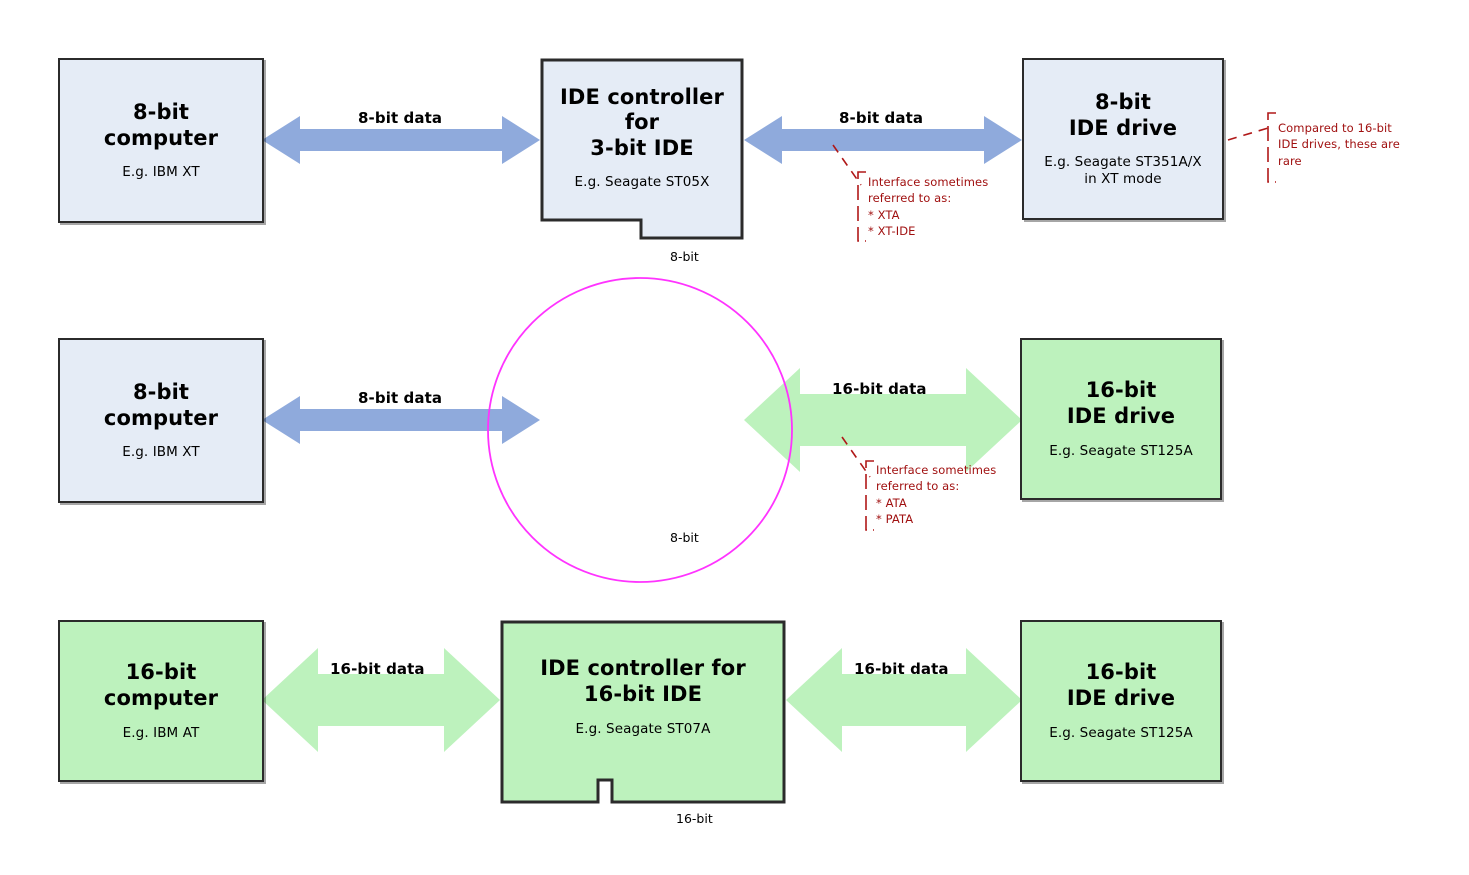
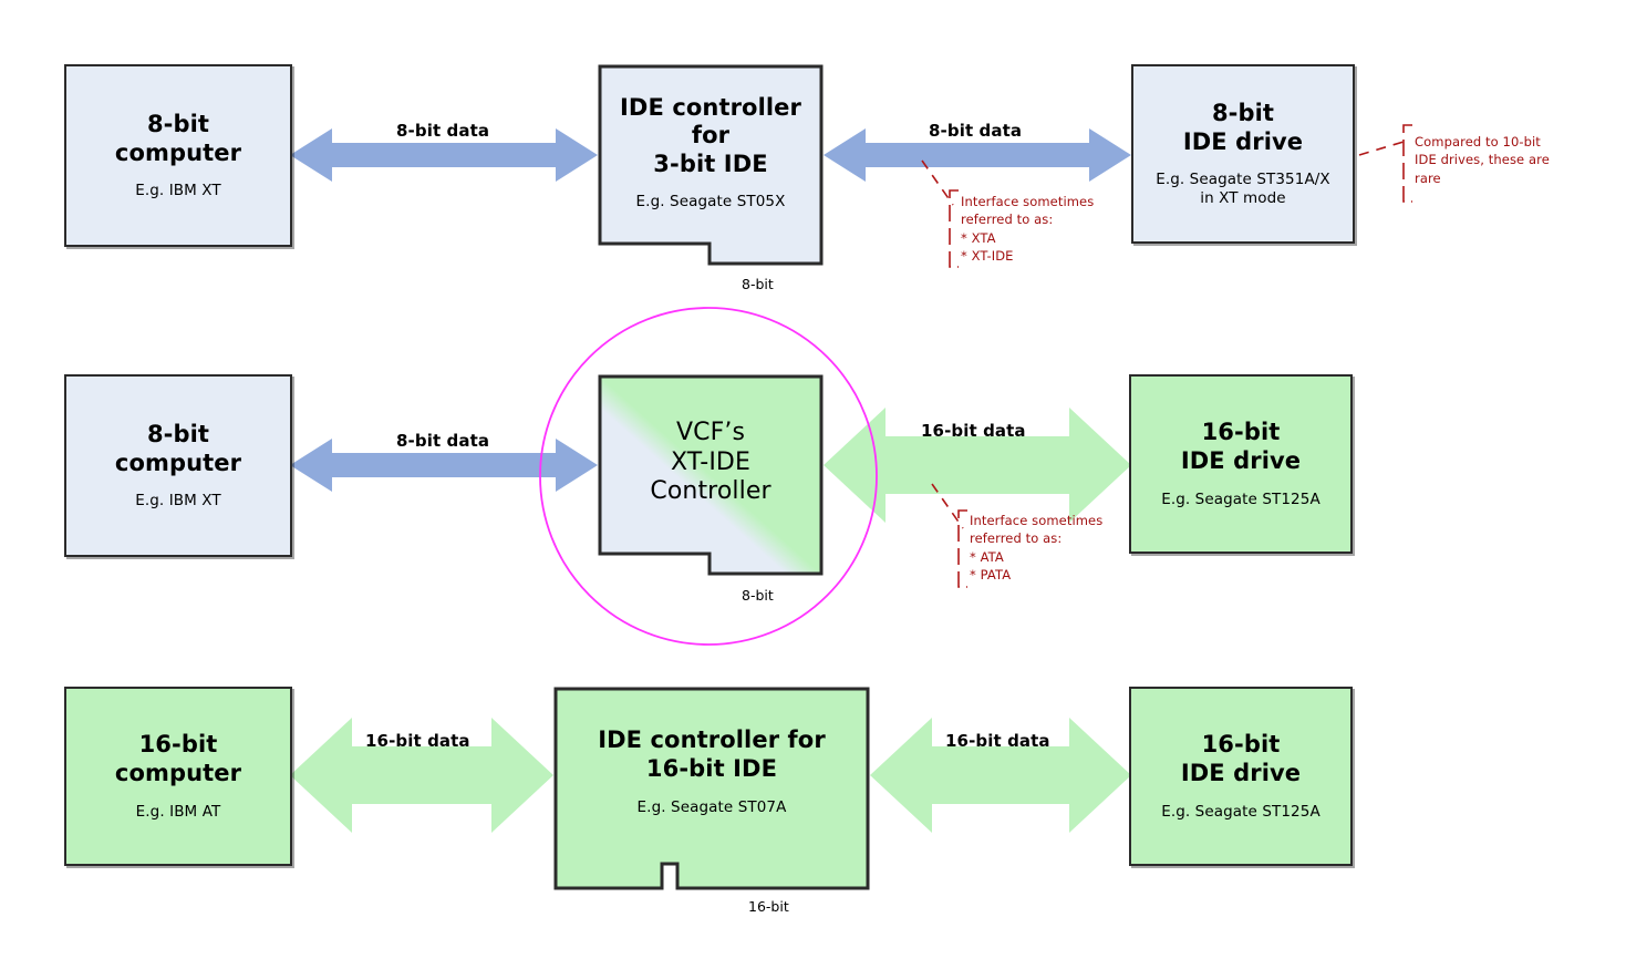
  8-bit
  computer
  E.g. IBM XT
  IDE controller for
  3-bit IDE
  E.g. Seagate ST05X
  8-bit
  8-bit
  IDE drive
  E.g. Seagate ST351A/X
  in XT mode
  8-bit
  computer
  E.g. IBM XT
+ VCF’s
+ XT-IDE
+ Controller
  8-bit
  16-bit
  IDE drive
  E.g. Seagate ST125A
  16-bit
  computer
  E.g. IBM AT
  IDE controller for
  16-bit IDE
  E.g. Seagate ST07A
  16-bit
  16-bit
  IDE drive
  E.g. Seagate ST125A
  8-bit data
  8-bit data
  8-bit data
  16-bit data
  16-bit data
  16-bit data
  Interface sometimes
  referred to as:
  * XTA
  * XT-IDE
- Compared to 16-bit
+ Compared to 10-bit
  IDE drives, these are
  rare
  Interface sometimes
  referred to as:
  * ATA
  * PATA
